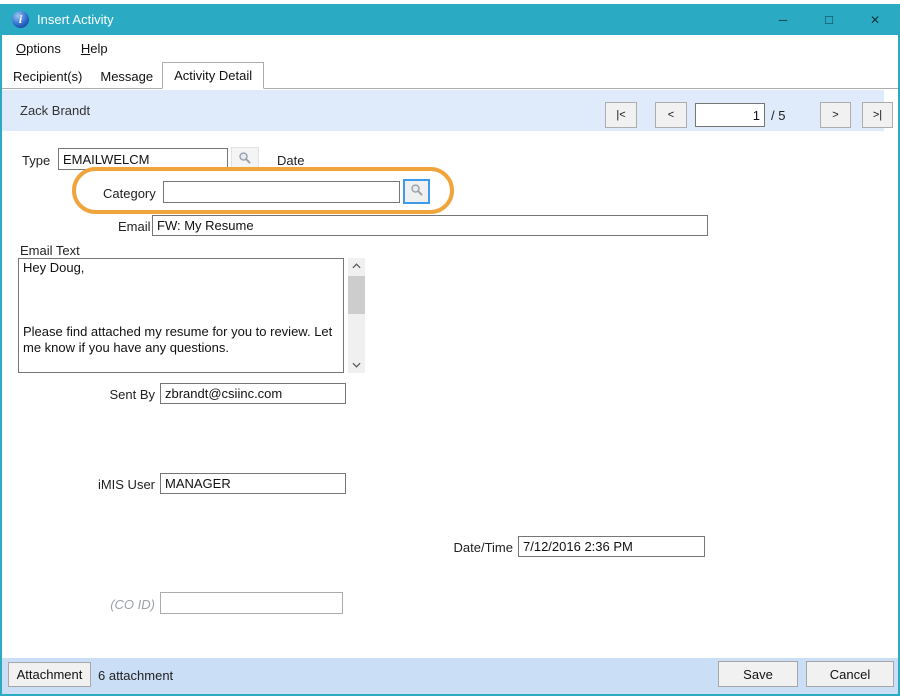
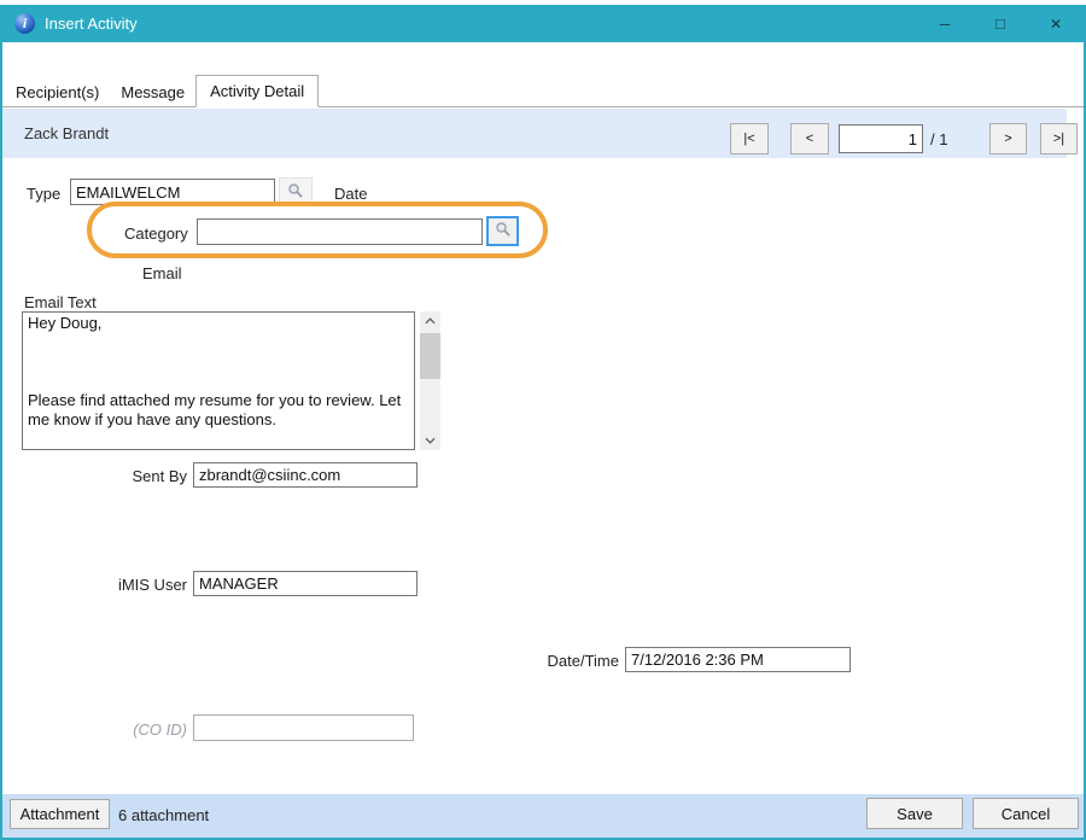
  i
  Insert Activity
  ─
  □
  ✕
- Options
- Help
  Recipient(s)
  Message
  Activity Detail
  Zack Brandt
  |<
  <
  1
- / 5
+ / 1
  >
  >|
  Type
  EMAILWELCM
  Date
  Category
  Email
- FW: My Resume
  Email Text
  Hey Doug,
  Please find attached my resume for you to review. Let me know if you have any questions.
  Sent By
  zbrandt@csiinc.com
  iMIS User
  MANAGER
  Date/Time
  7/12/2016 2:36 PM
  (CO ID)
  Attachment
  6 attachment
  Save
  Cancel
